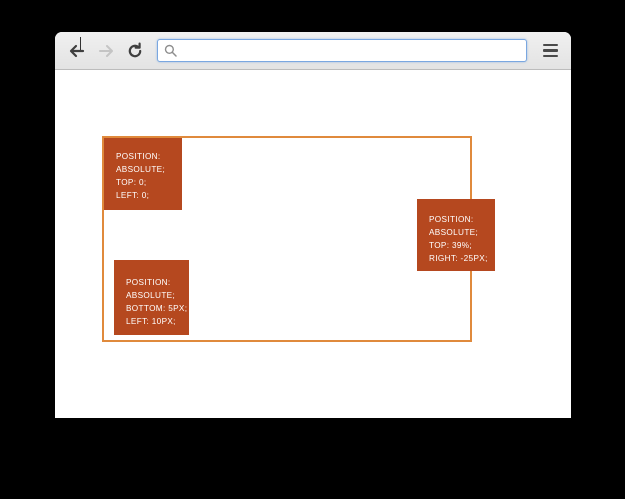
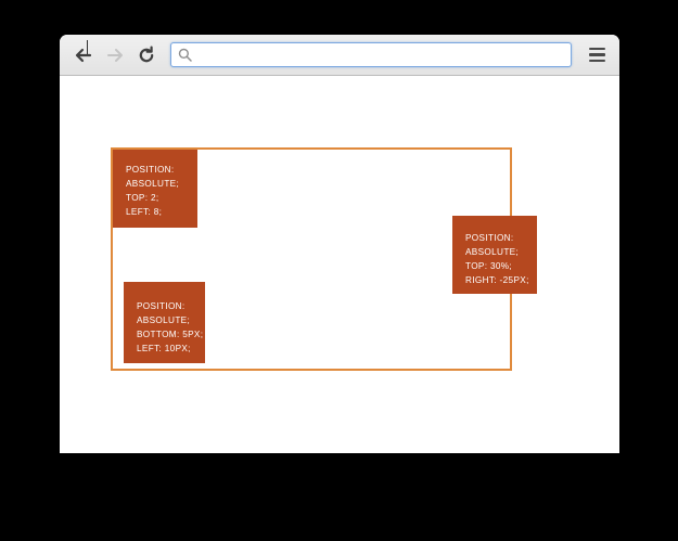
  POSITION:
  ABSOLUTE;
- TOP: 0;
+ TOP: 2;
- LEFT: 0;
+ LEFT: 8;
  POSITION:
  ABSOLUTE;
- TOP: 39%;
+ TOP: 30%;
  RIGHT: -25PX;
  POSITION:
  ABSOLUTE;
  BOTTOM: 5PX;
  LEFT: 10PX;
